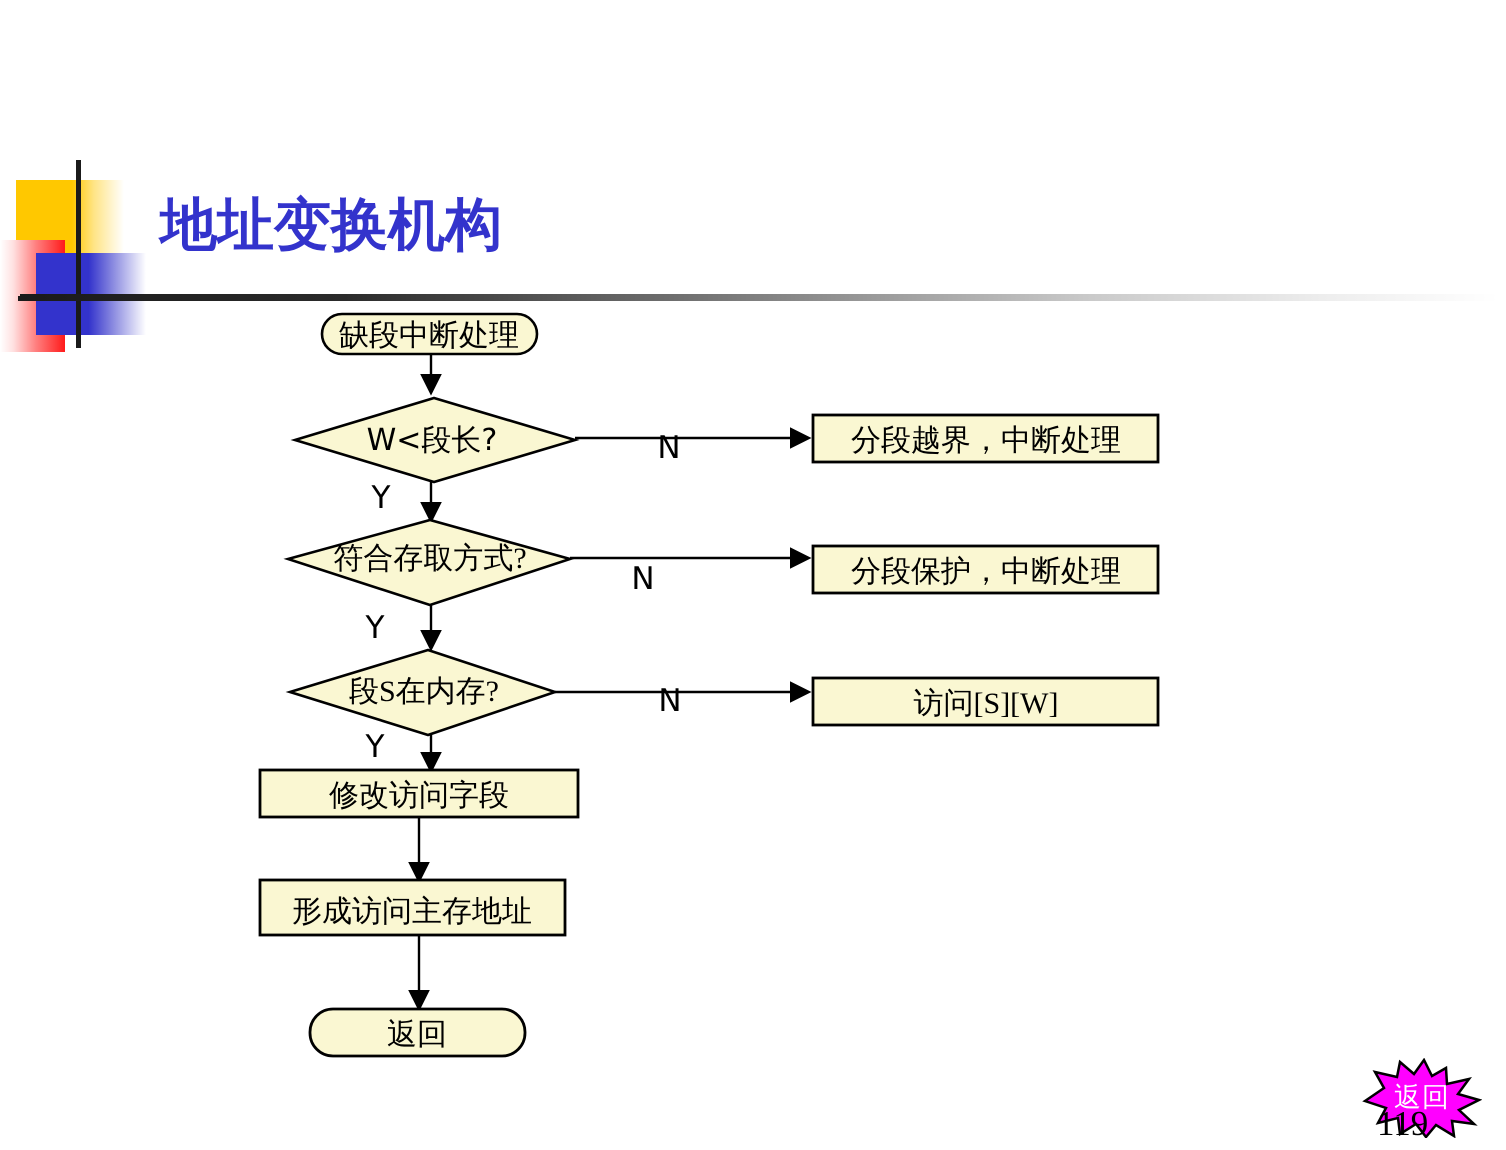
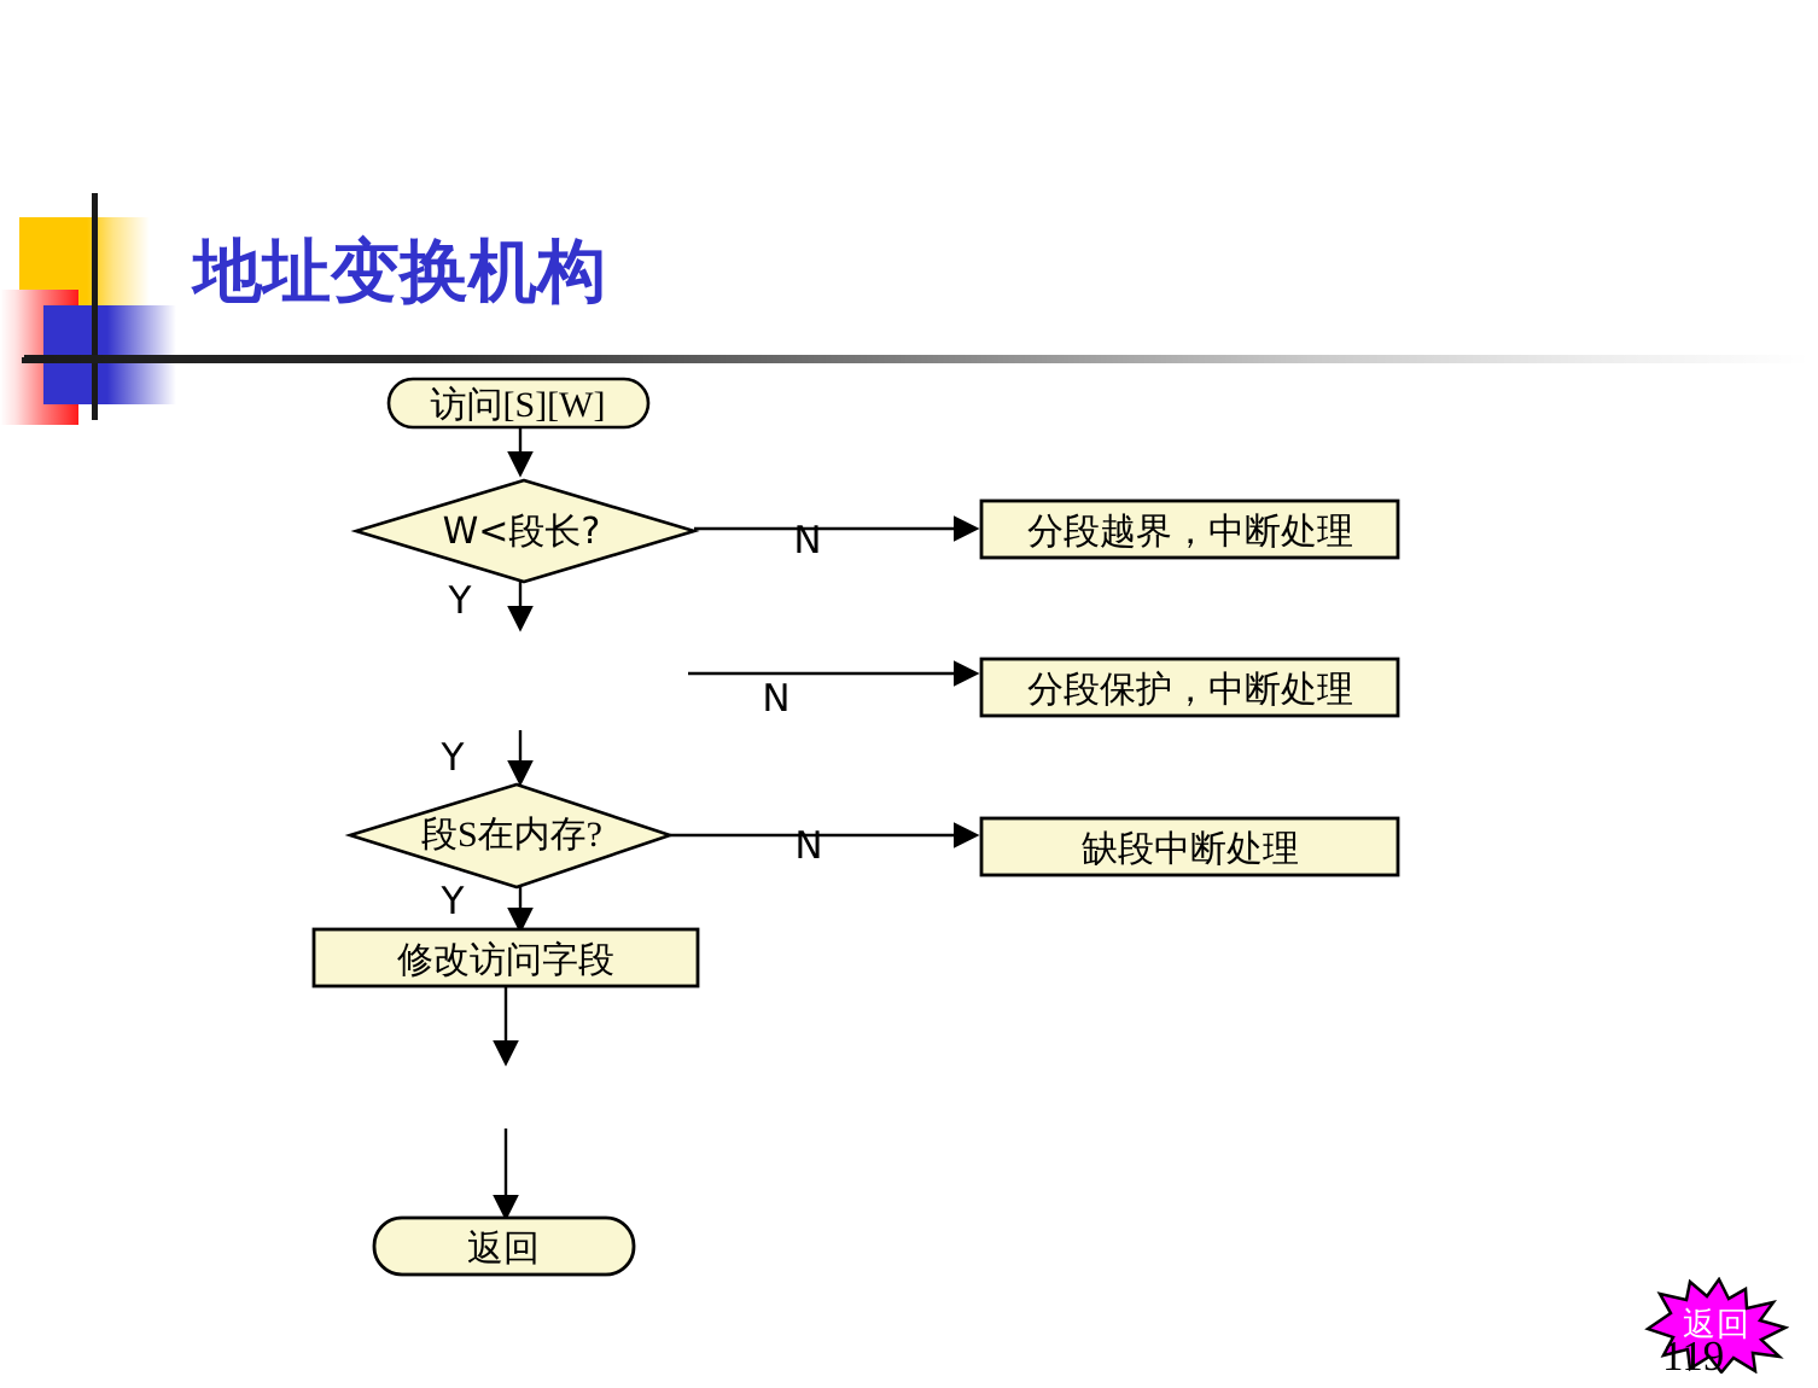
  地址变换机构
- 缺段中断处理
+ 访问[S][W]
  W<段长?
- 符合存取方式?
  段S在内存?
  修改访问字段
- 形成访问主存地址
  返回
  分段越界，中断处理
  分段保护，中断处理
- 访问[S][W]
+ 缺段中断处理
  Y
  N
  Y
  N
  Y
  N
  返回
  119
